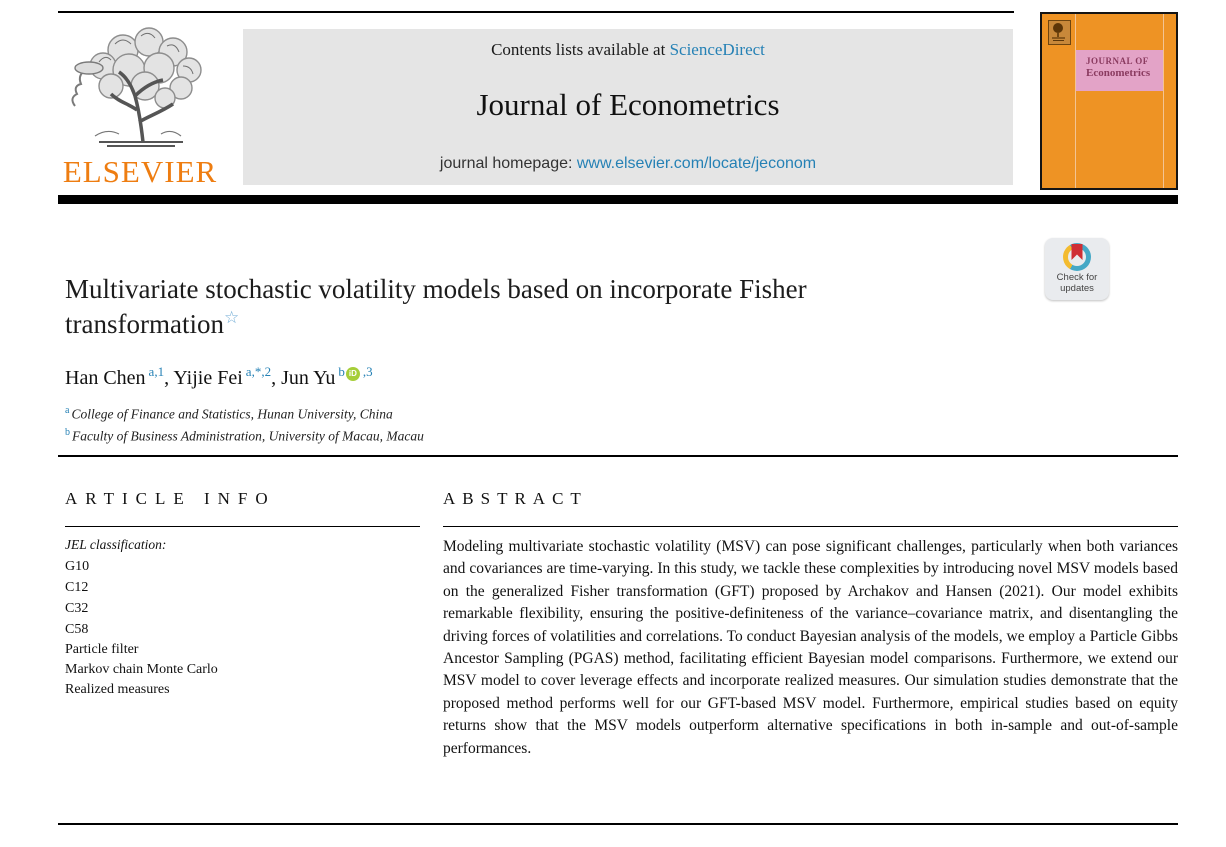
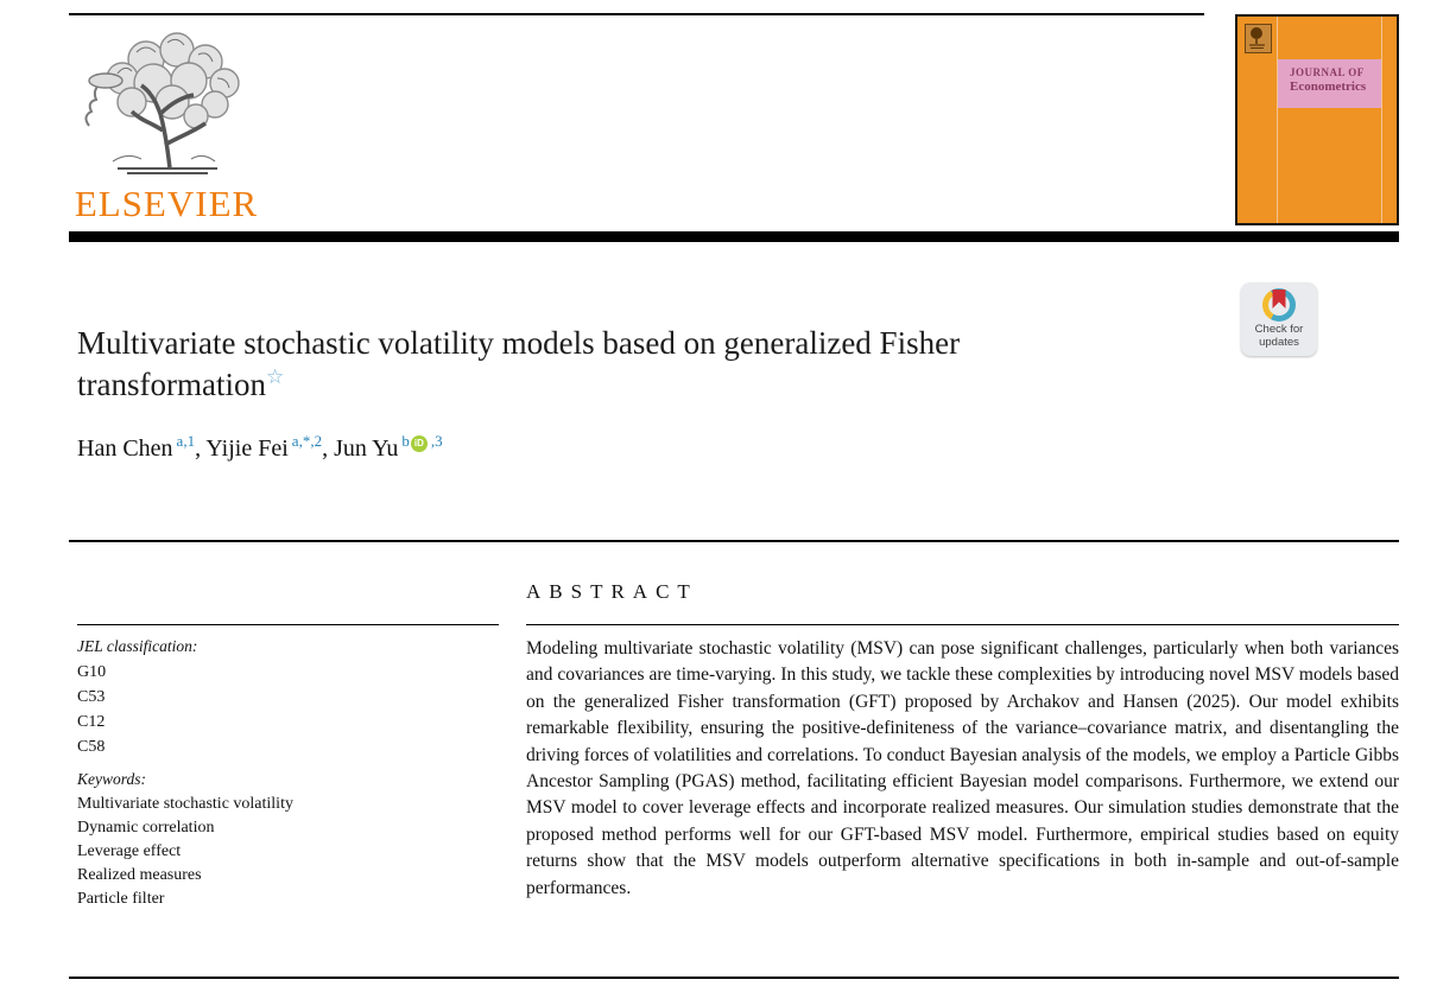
  ELSEVIER
- Contents lists available at ScienceDirect
- Journal of Econometrics
- journal homepage: www.elsevier.com/locate/jeconom
  JOURNAL OF
  Econometrics
  Check for
  updates
- Multivariate stochastic volatility models based on incorporate Fisher transformation☆
+ Multivariate stochastic volatility models based on generalized Fisher transformation☆
  Han Chen a,1, Yijie Fei a,*,2, Jun Yu b iD ,3
- a College of Finance and Statistics, Hunan University, China
- b Faculty of Business Administration, University of Macau, Macau
- ARTICLE INFO
  ABSTRACT
  JEL classification:
  G10
+ C53
  C12
- C32
  C58
+ Keywords:
+ Multivariate stochastic volatility
+ Dynamic correlation
+ Leverage effect
- Particle filter
+ Realized measures
- Markov chain Monte Carlo
- Realized measures
+ Particle filter
- Modeling multivariate stochastic volatility (MSV) can pose significant challenges, particularly when both variances and covariances are time-varying. In this study, we tackle these complexities by introducing novel MSV models based on the generalized Fisher transformation (GFT) proposed by Archakov and Hansen (2021). Our model exhibits remarkable flexibility, ensuring the positive-definiteness of the variance–covariance matrix, and disentangling the driving forces of volatilities and correlations. To conduct Bayesian analysis of the models, we employ a Particle Gibbs Ancestor Sampling (PGAS) method, facilitating efficient Bayesian model comparisons. Furthermore, we extend our MSV model to cover leverage effects and incorporate realized measures. Our simulation studies demonstrate that the proposed method performs well for our GFT-based MSV model. Furthermore, empirical studies based on equity returns show that the MSV models outperform alternative specifications in both in-sample and out-of-sample performances.
+ Modeling multivariate stochastic volatility (MSV) can pose significant challenges, particularly when both variances and covariances are time-varying. In this study, we tackle these complexities by introducing novel MSV models based on the generalized Fisher transformation (GFT) proposed by Archakov and Hansen (2025). Our model exhibits remarkable flexibility, ensuring the positive-definiteness of the variance–covariance matrix, and disentangling the driving forces of volatilities and correlations. To conduct Bayesian analysis of the models, we employ a Particle Gibbs Ancestor Sampling (PGAS) method, facilitating efficient Bayesian model comparisons. Furthermore, we extend our MSV model to cover leverage effects and incorporate realized measures. Our simulation studies demonstrate that the proposed method performs well for our GFT-based MSV model. Furthermore, empirical studies based on equity returns show that the MSV models outperform alternative specifications in both in-sample and out-of-sample performances.
